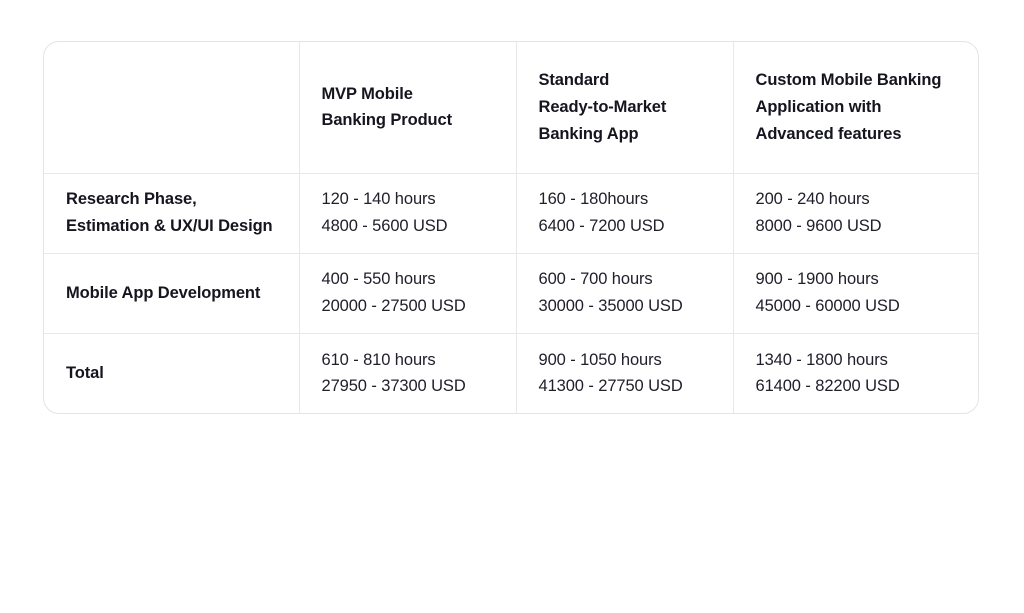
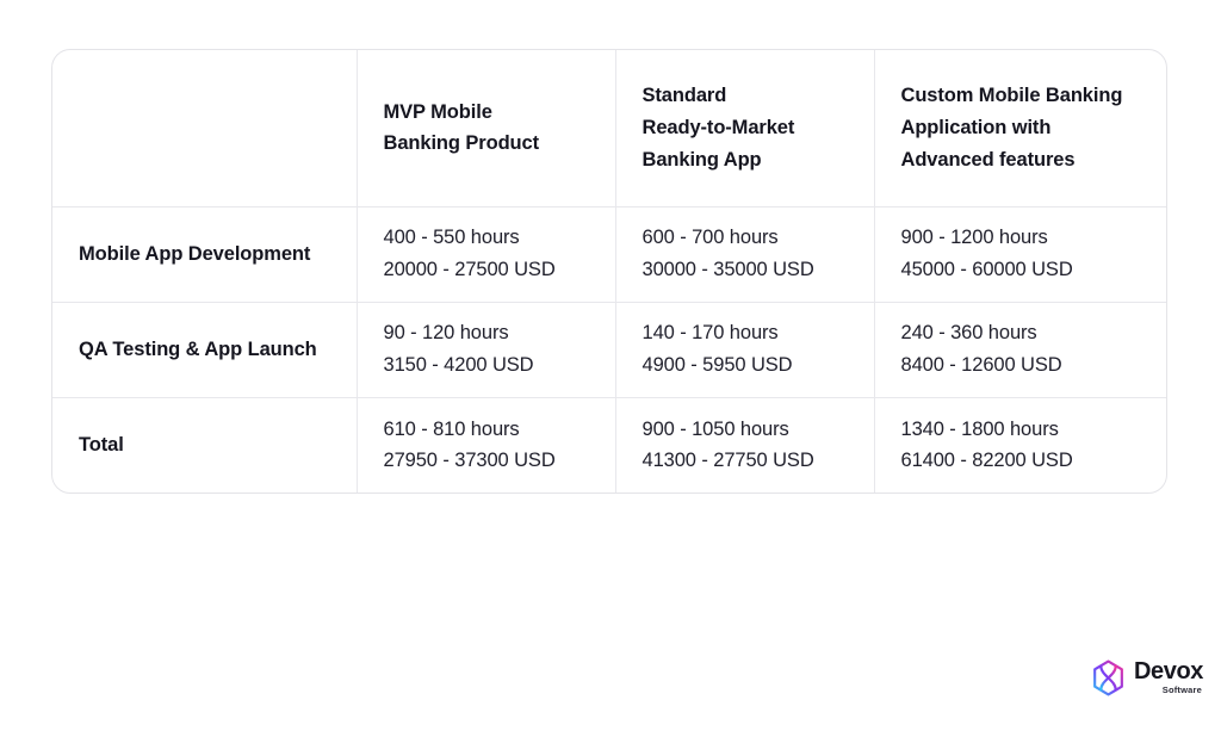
  	MVP Mobile Banking Product	Standard Ready-to-Market Banking App	Custom Mobile Banking Application with Advanced features
- Research Phase, Estimation & UX/UI Design	120 - 140 hours 4800 - 5600 USD	160 - 180hours 6400 - 7200 USD	200 - 240 hours 8000 - 9600 USD
- Mobile App Development	400 - 550 hours 20000 - 27500 USD	600 - 700 hours 30000 - 35000 USD	900 - 1900 hours 45000 - 60000 USD
+ Mobile App Development	400 - 550 hours 20000 - 27500 USD	600 - 700 hours 30000 - 35000 USD	900 - 1200 hours 45000 - 60000 USD
+ QA Testing & App Launch	90 - 120 hours 3150 - 4200 USD	140 - 170 hours 4900 - 5950 USD	240 - 360 hours 8400 - 12600 USD
  Total	610 - 810 hours 27950 - 37300 USD	900 - 1050 hours 41300 - 27750 USD	1340 - 1800 hours 61400 - 82200 USD
+ Devox
+ Software
